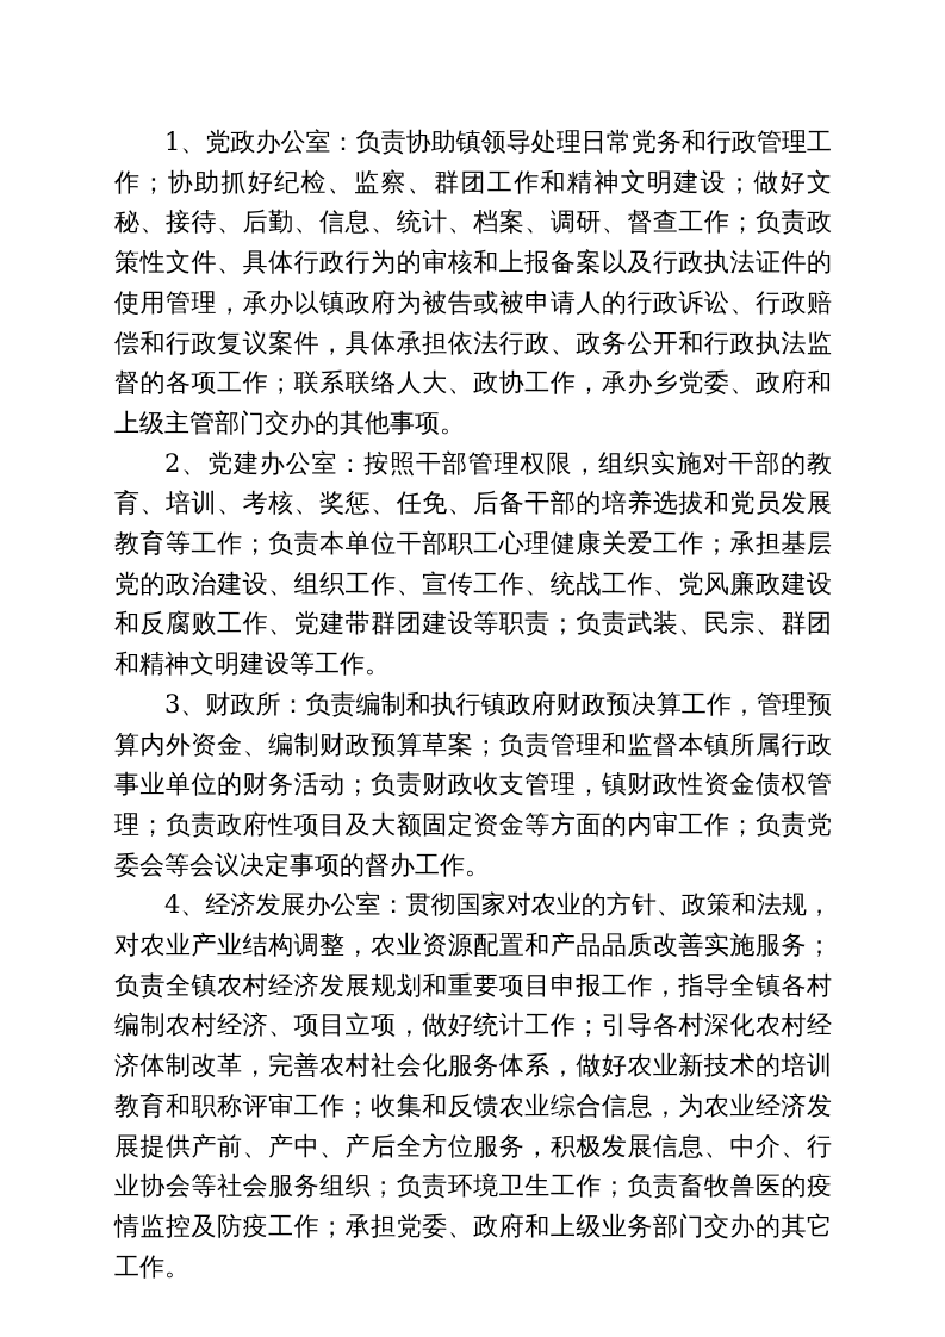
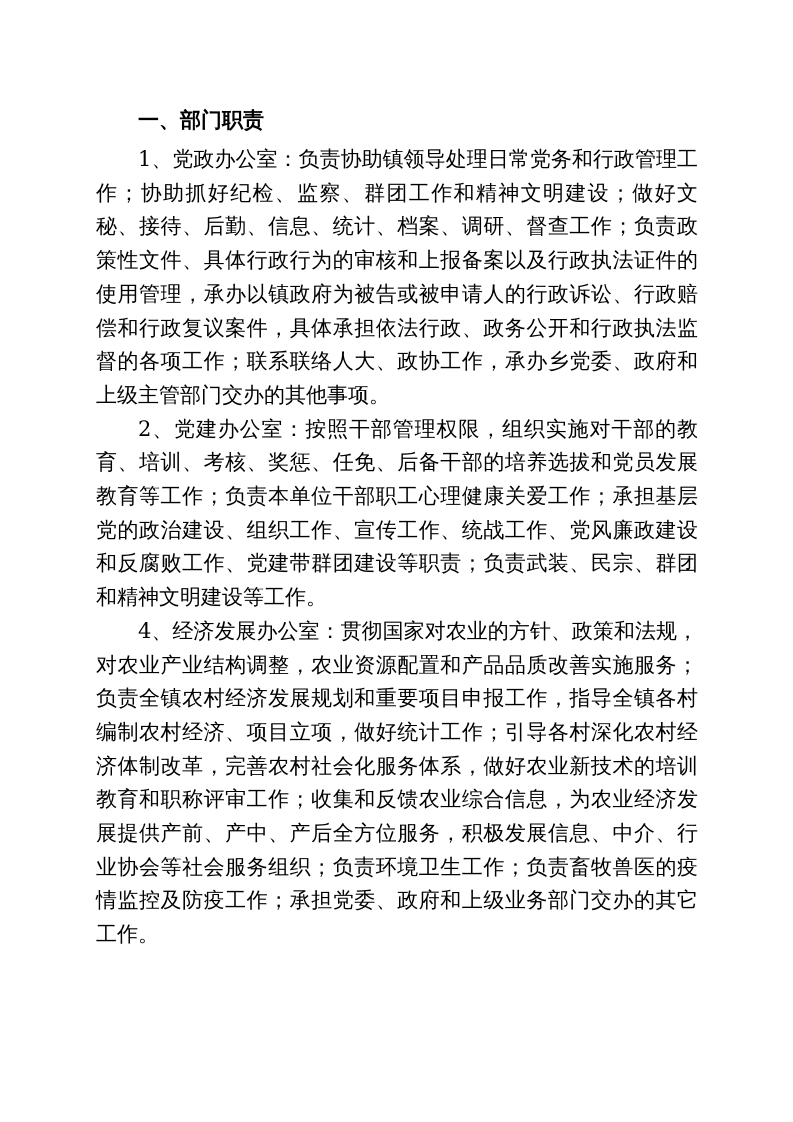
+ 一、部门职责
  1、党政办公室：负责协助镇领导处理日常党务和行政管理工作；协助抓好纪检、监察、群团工作和精神文明建设；做好文秘、接待、后勤、信息、统计、档案、调研、督查工作；负责政策性文件、具体行政行为的审核和上报备案以及行政执法证件的使用管理，承办以镇政府为被告或被申请人的行政诉讼、行政赔偿和行政复议案件，具体承担依法行政、政务公开和行政执法监督的各项工作；联系联络人大、政协工作，承办乡党委、政府和上级主管部门交办的其他事项。
  2、党建办公室：按照干部管理权限，组织实施对干部的教育、培训、考核、奖惩、任免、后备干部的培养选拔和党员发展教育等工作；负责本单位干部职工心理健康关爱工作；承担基层党的政治建设、组织工作、宣传工作、统战工作、党风廉政建设和反腐败工作、党建带群团建设等职责；负责武装、民宗、群团和精神文明建设等工作。
- 3、财政所：负责编制和执行镇政府财政预决算工作，管理预算内外资金、编制财政预算草案；负责管理和监督本镇所属行政事业单位的财务活动；负责财政收支管理，镇财政性资金债权管理；负责政府性项目及大额固定资金等方面的内审工作；负责党委会等会议决定事项的督办工作。
  4、经济发展办公室：贯彻国家对农业的方针、政策和法规，对农业产业结构调整，农业资源配置和产品品质改善实施服务；负责全镇农村经济发展规划和重要项目申报工作，指导全镇各村编制农村经济、项目立项，做好统计工作；引导各村深化农村经济体制改革，完善农村社会化服务体系，做好农业新技术的培训教育和职称评审工作；收集和反馈农业综合信息，为农业经济发展提供产前、产中、产后全方位服务，积极发展信息、中介、行业协会等社会服务组织；负责环境卫生工作；负责畜牧兽医的疫情监控及防疫工作；承担党委、政府和上级业务部门交办的其它工作。
